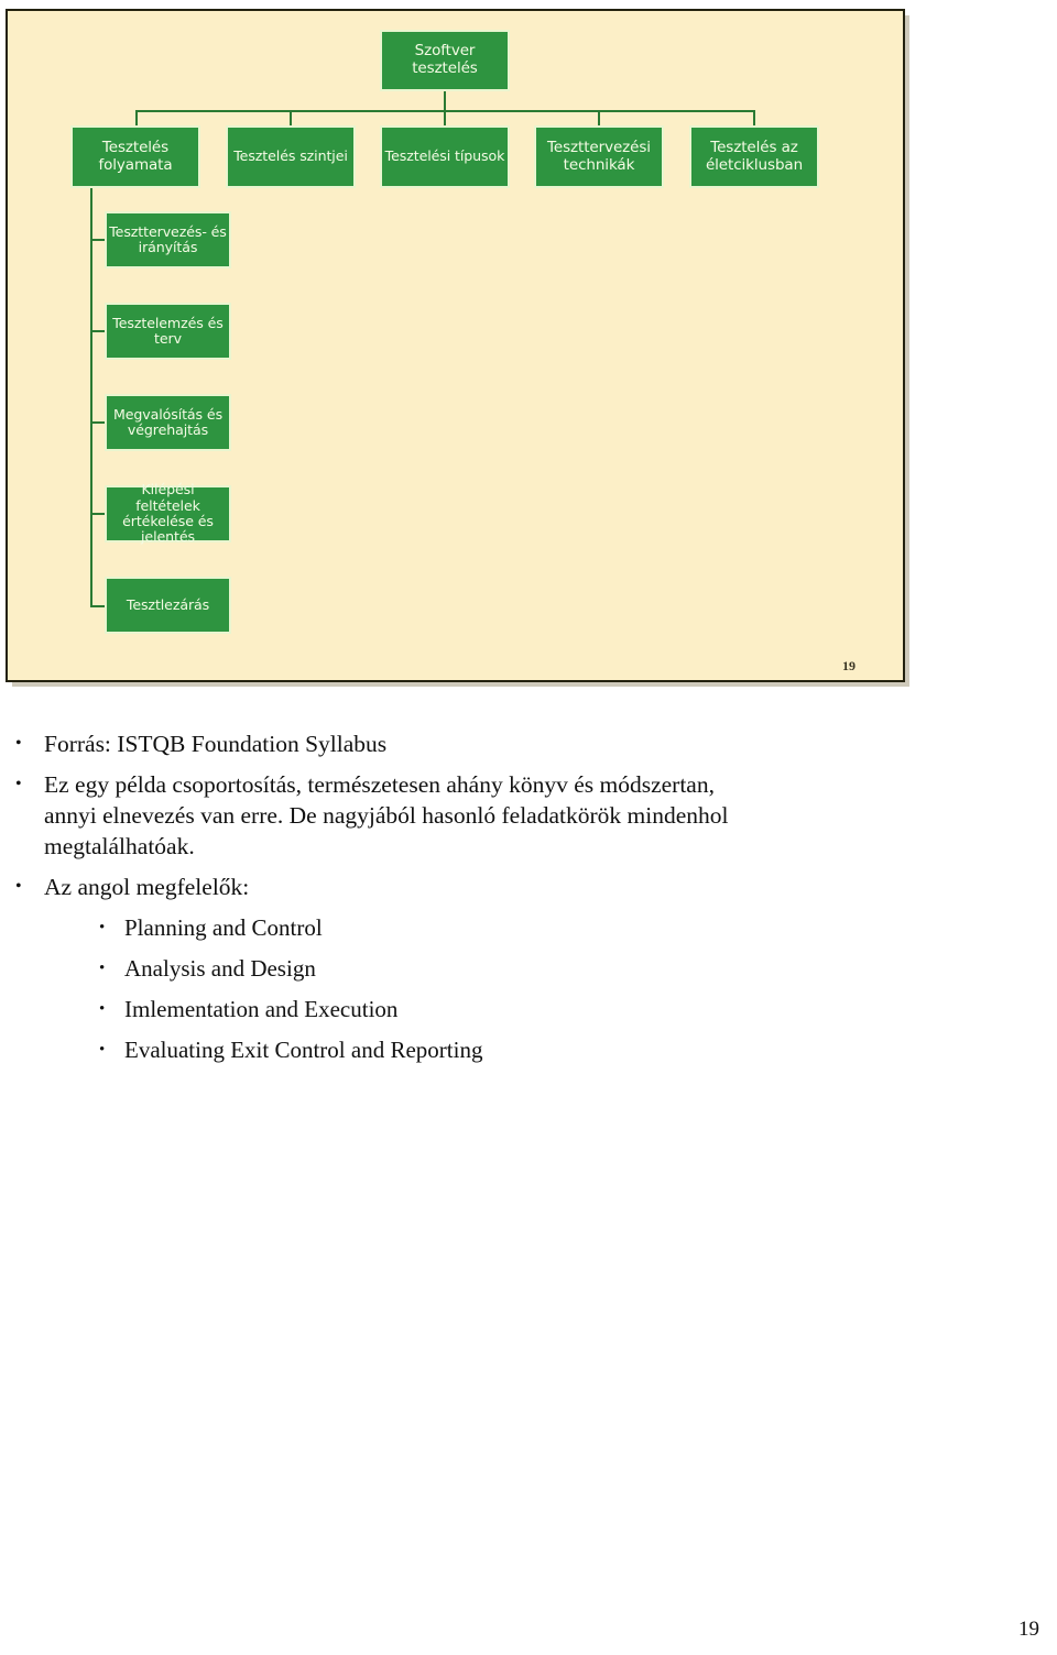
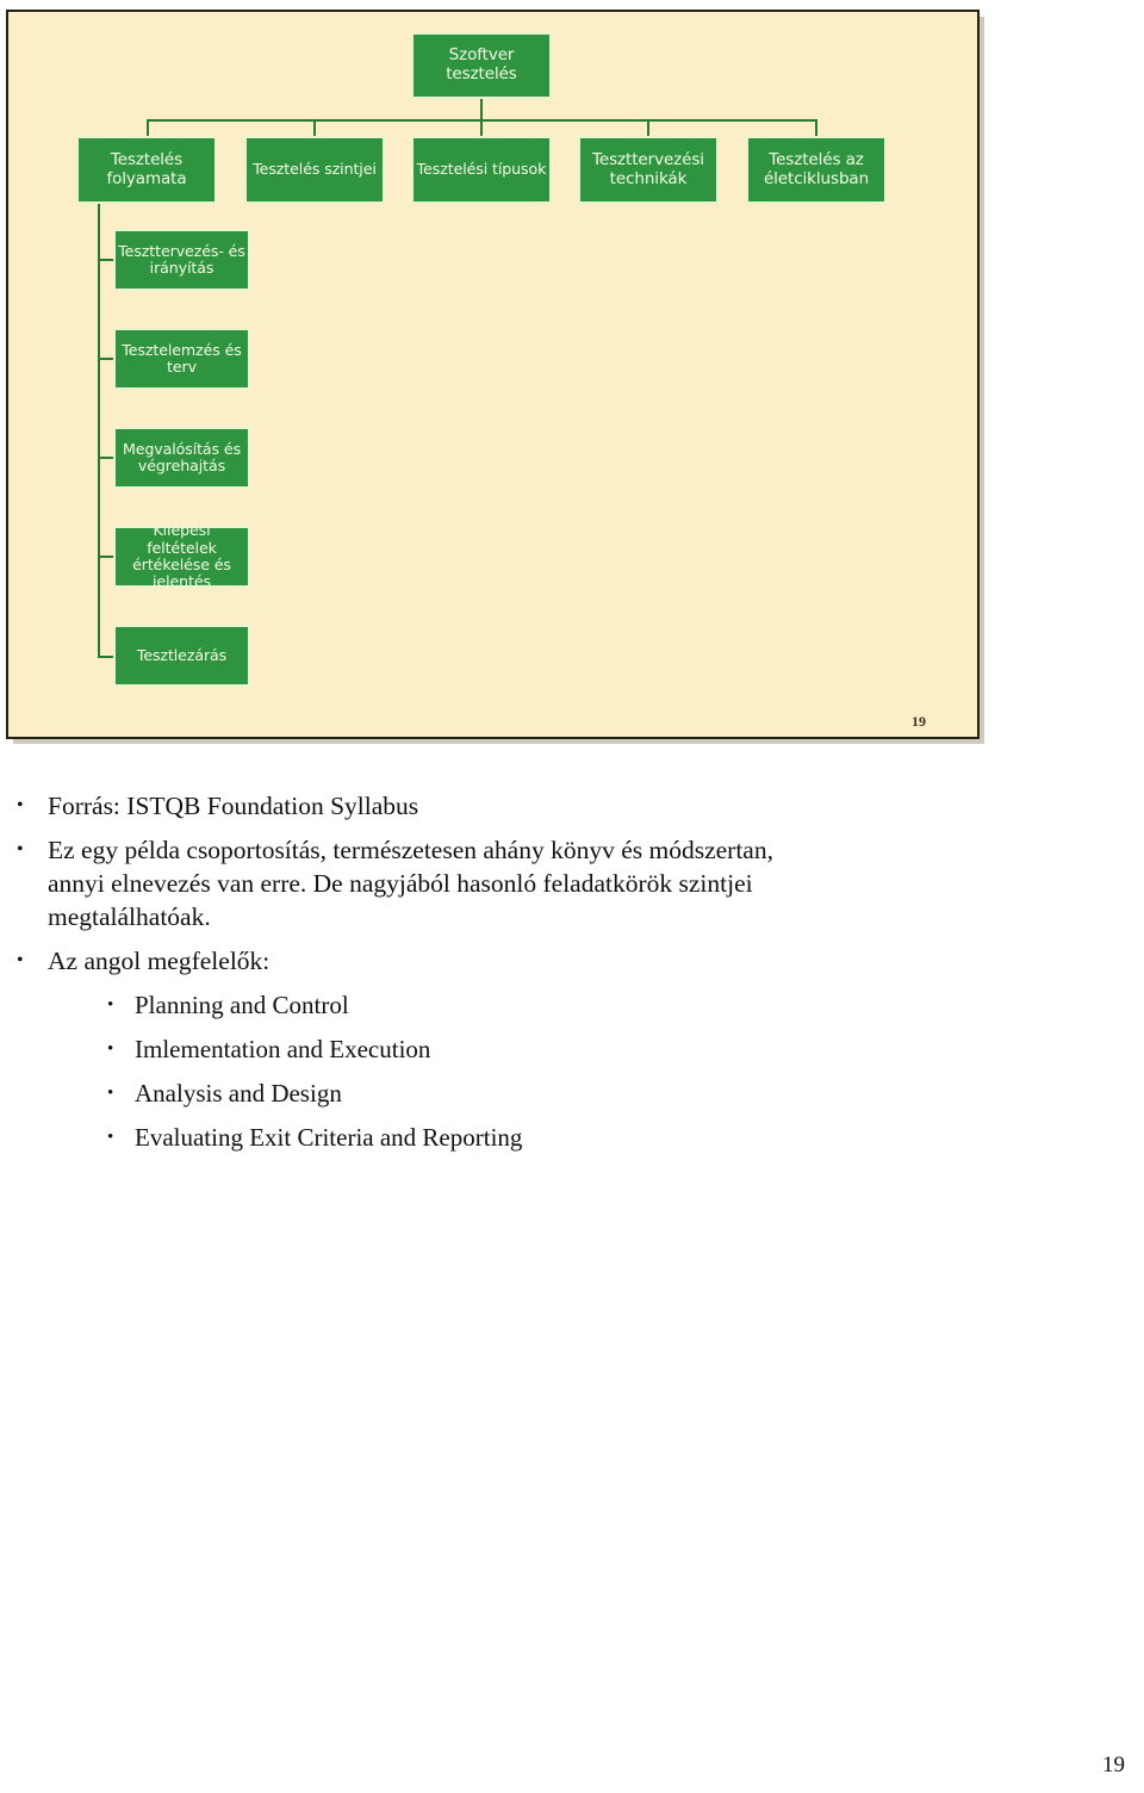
  Szoftver tesztelés
  Tesztelés
  folyamata
  Tesztelés szintjei
  Tesztelési típusok
  Teszttervezési
  technikák
  Tesztelés az
  életciklusban
  Teszttervezés- és
  irányítás
  Tesztelemzés és
  terv
  Megvalósítás és
  végrehajtás
  Kilépési feltételek
  értékelése és
  jelentés
  Tesztlezárás
  19
  •
  Forrás: ISTQB Foundation Syllabus
  •
- Ez egy példa csoportosítás, természetesen ahány könyv és módszertan, annyi elnevezés van erre. De nagyjából hasonló feladatkörök mindenhol megtalálhatóak.
+ Ez egy példa csoportosítás, természetesen ahány könyv és módszertan, annyi elnevezés van erre. De nagyjából hasonló feladatkörök szintjei megtalálhatóak.
  •
  Az angol megfelelők:
  •
  Planning and Control
  •
- Analysis and Design
+ Imlementation and Execution
  •
- Imlementation and Execution
+ Analysis and Design
  •
- Evaluating Exit Control and Reporting
+ Evaluating Exit Criteria and Reporting
  19
